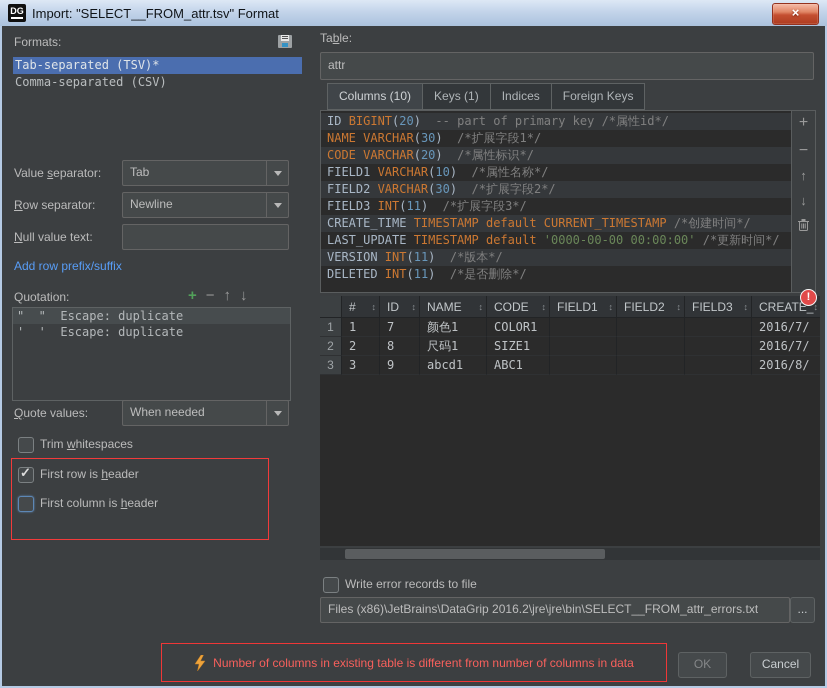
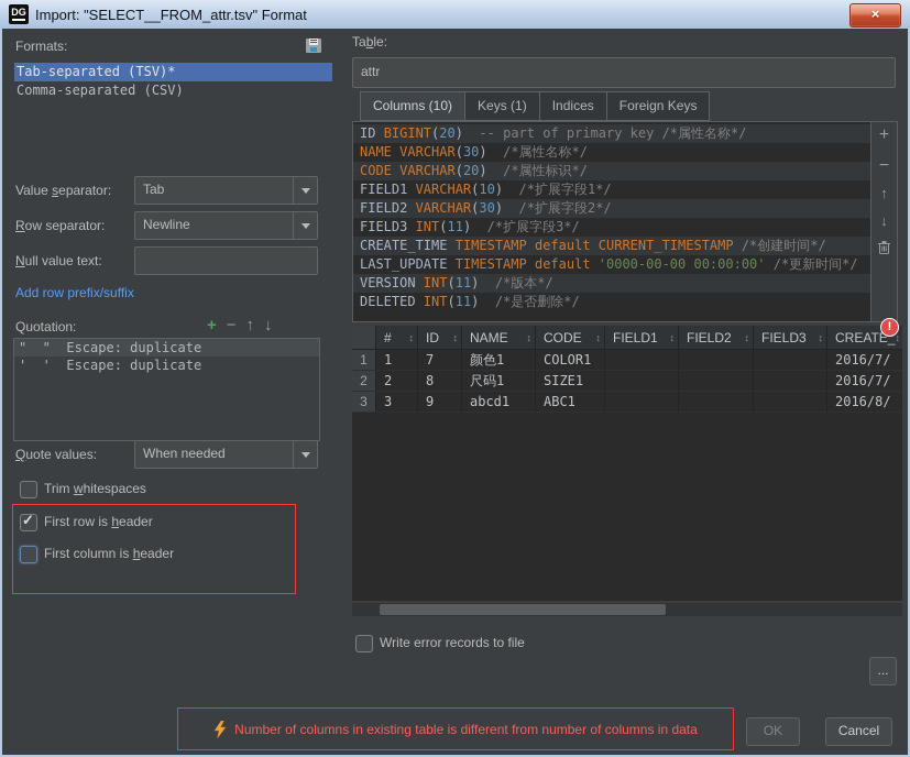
  DG
  Import: "SELECT__FROM_attr.tsv" Format
  ×
  Formats:
  Tab-separated (TSV)*
  Comma-separated (CSV)
  Value separator:
  Tab
  Row separator:
  Newline
  Null value text:
  Add row prefix/suffix
  Quotation:
  +
  −
  ↑
  ↓
  " " Escape: duplicate
  ' ' Escape: duplicate
  Quote values:
  When needed
  Trim whitespaces
  ✓
  First row is header
  First column is header
  Table:
  attr
  Columns (10)
  Keys (1)
  Indices
  Foreign Keys
- ID BIGINT(20) -- part of primary key /*属性id*/
+ ID BIGINT(20) -- part of primary key /*属性名称*/
- NAME VARCHAR(30) /*扩展字段1*/
+ NAME VARCHAR(30) /*属性名称*/
  CODE VARCHAR(20) /*属性标识*/
- FIELD1 VARCHAR(10) /*属性名称*/
+ FIELD1 VARCHAR(10) /*扩展字段1*/
  FIELD2 VARCHAR(30) /*扩展字段2*/
  FIELD3 INT(11) /*扩展字段3*/
  CREATE_TIME TIMESTAMP default CURRENT_TIMESTAMP /*创建时间*/
  LAST_UPDATE TIMESTAMP default '0000-00-00 00:00:00' /*更新时间*/
  VERSION INT(11) /*版本*/
  DELETED INT(11) /*是否删除*/
  +
  −
  ↑
  ↓
  !
  #
  ↕
  ID
  ↕
  NAME
  ↕
  CODE
  ↕
  FIELD1
  ↕
  FIELD2
  ↕
  FIELD3
  ↕
  CREATE_
  ↕
  1
  1
  7
  颜色1
  COLOR1
  2016/7/
  2
  2
  8
  尺码1
  SIZE1
  2016/7/
  3
  3
  9
  abcd1
  ABC1
  2016/8/
  Write error records to file
- Files (x86)\JetBrains\DataGrip 2016.2\jre\jre\bin\SELECT__FROM_attr_errors.txt
  ...
  Number of columns in existing table is different from number of columns in data
  OK
  Cancel
